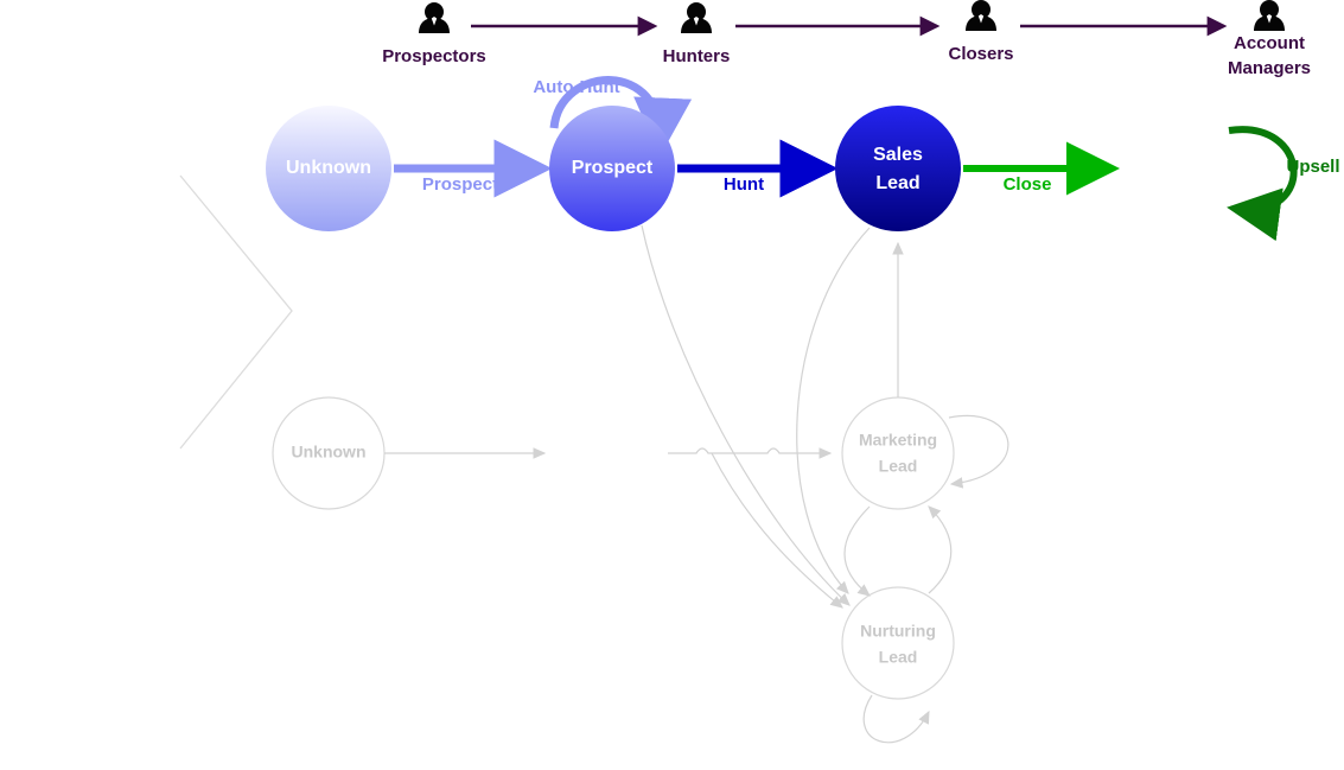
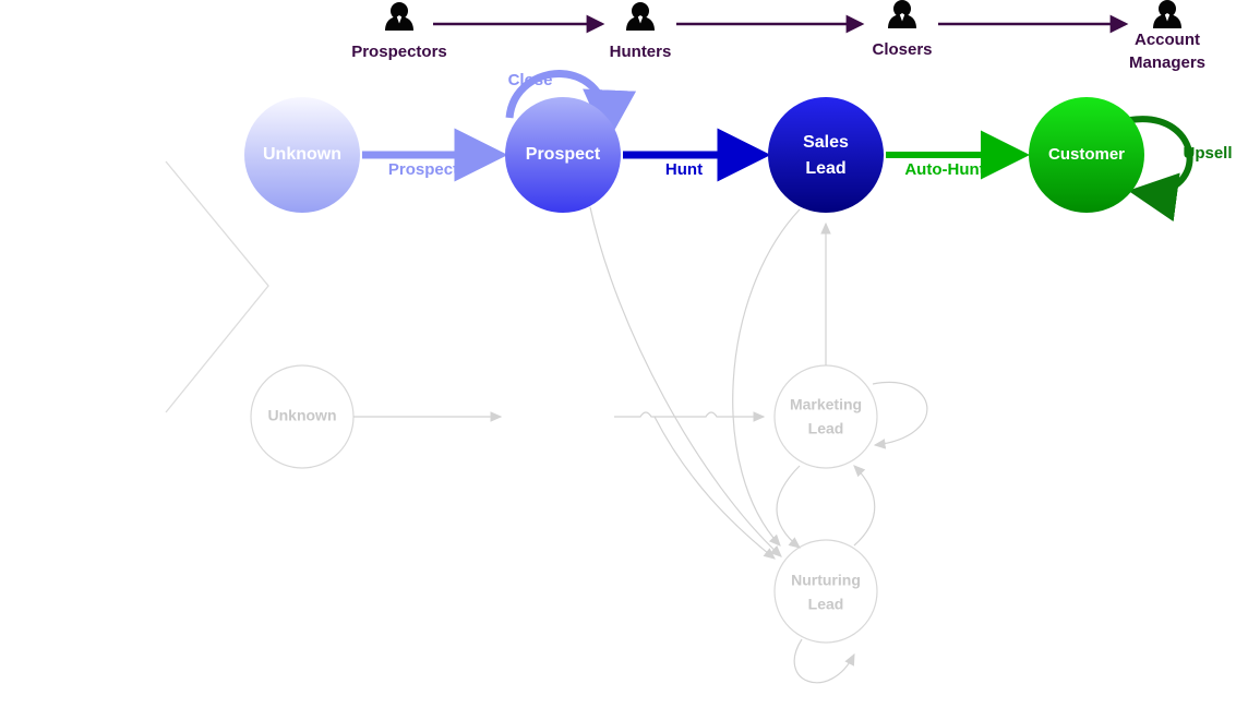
  Unknown
  Marketing
  Lead
  Nurturing
  Lead
  Prospectors
  Hunters
  Closers
  Account
  Managers
  Unknown
  Prospect
  Sales
  Lead
+ Customer
  Prospect
- Auto-Hunt
+ Close
  Hunt
- Close
+ Auto-Hunt
  Upsell
